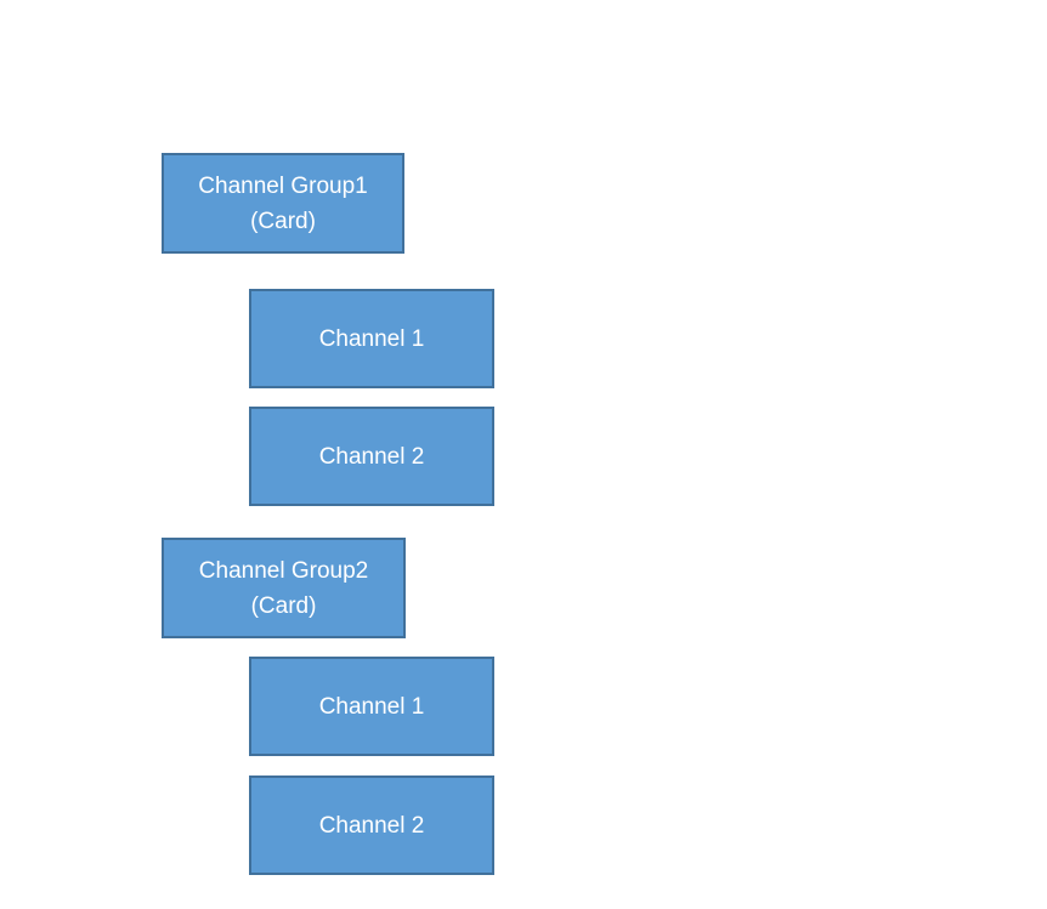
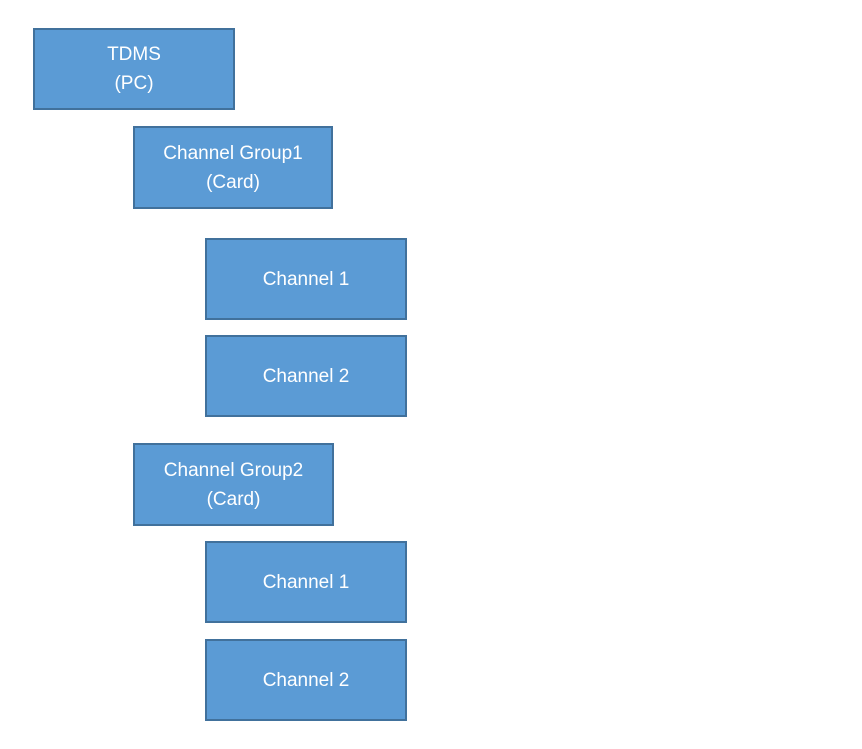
+ TDMS
+ (PC)
  Channel Group1
  (Card)
  Channel 1
  Channel 2
  Channel Group2
  (Card)
  Channel 1
  Channel 2
